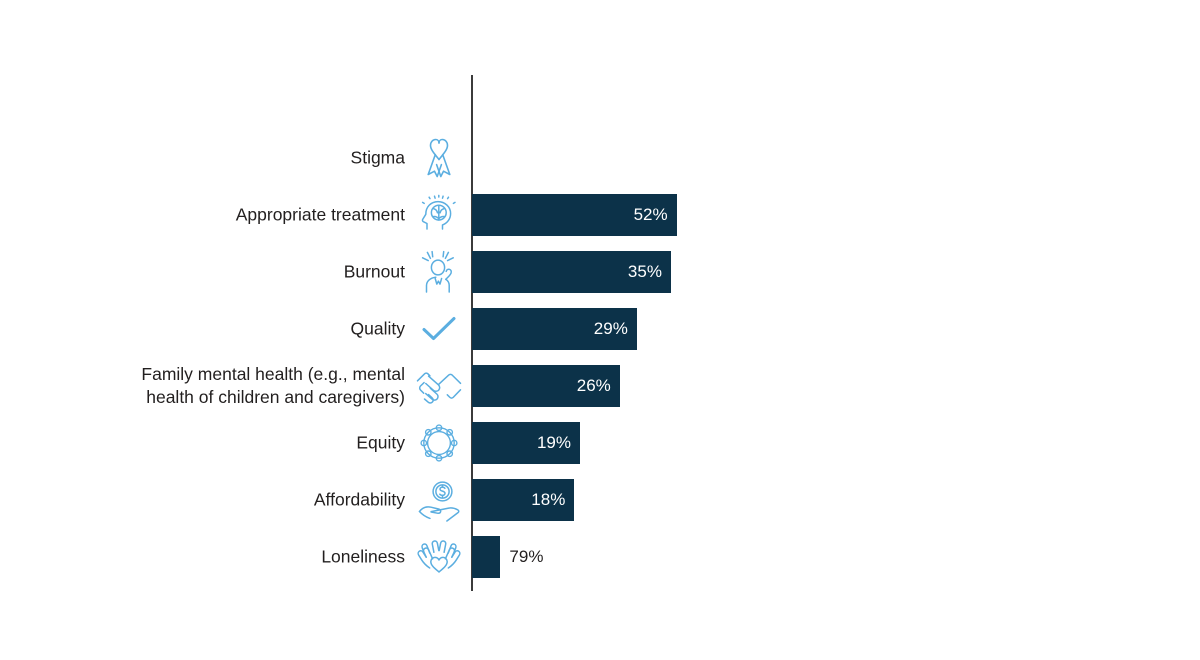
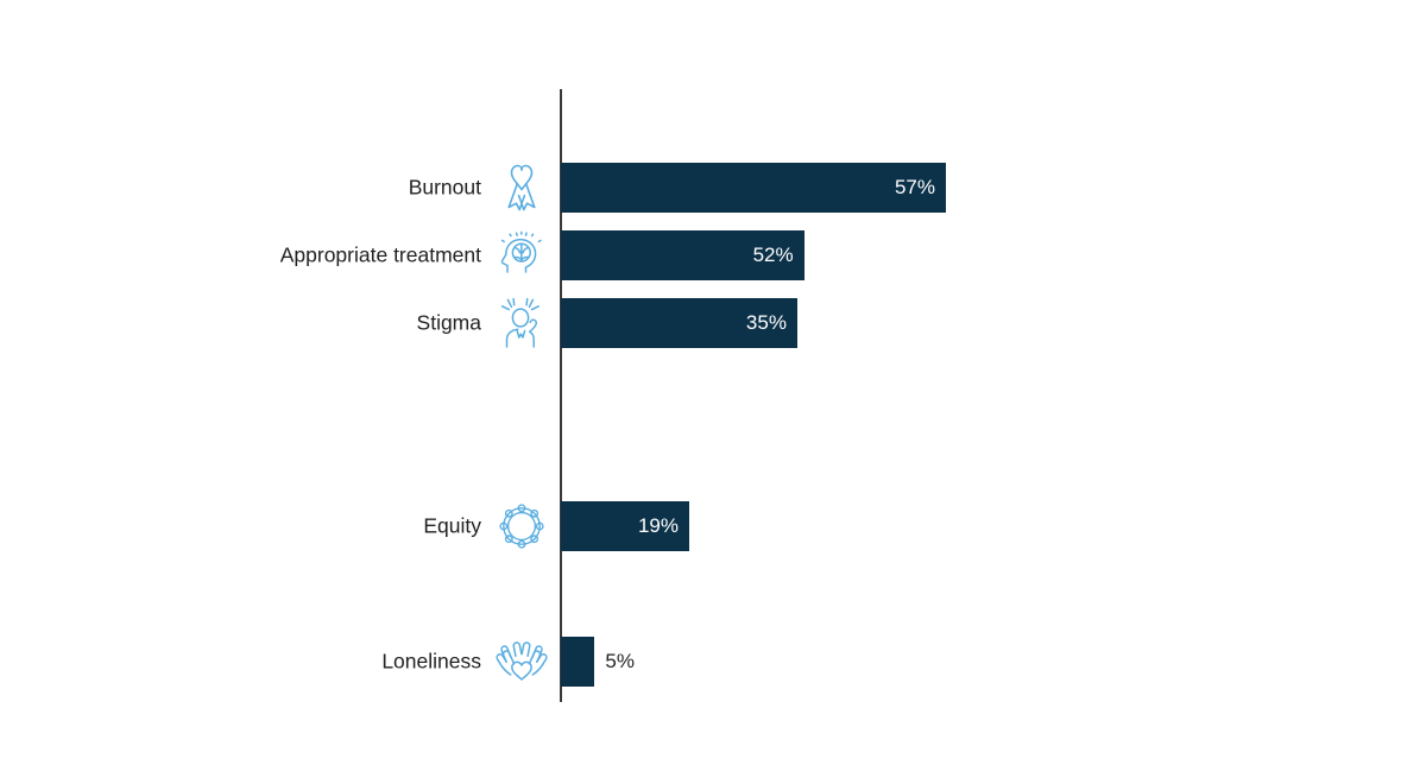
- Stigma
+ Burnout
+ 57%
  Appropriate treatment
  52%
- Burnout
+ Stigma
  35%
- Quality
- 29%
- Family mental health (e.g., mental
- health of children and caregivers)
- 26%
  Equity
  19%
- Affordability
- 18%
  Loneliness
- 79%
+ 5%
